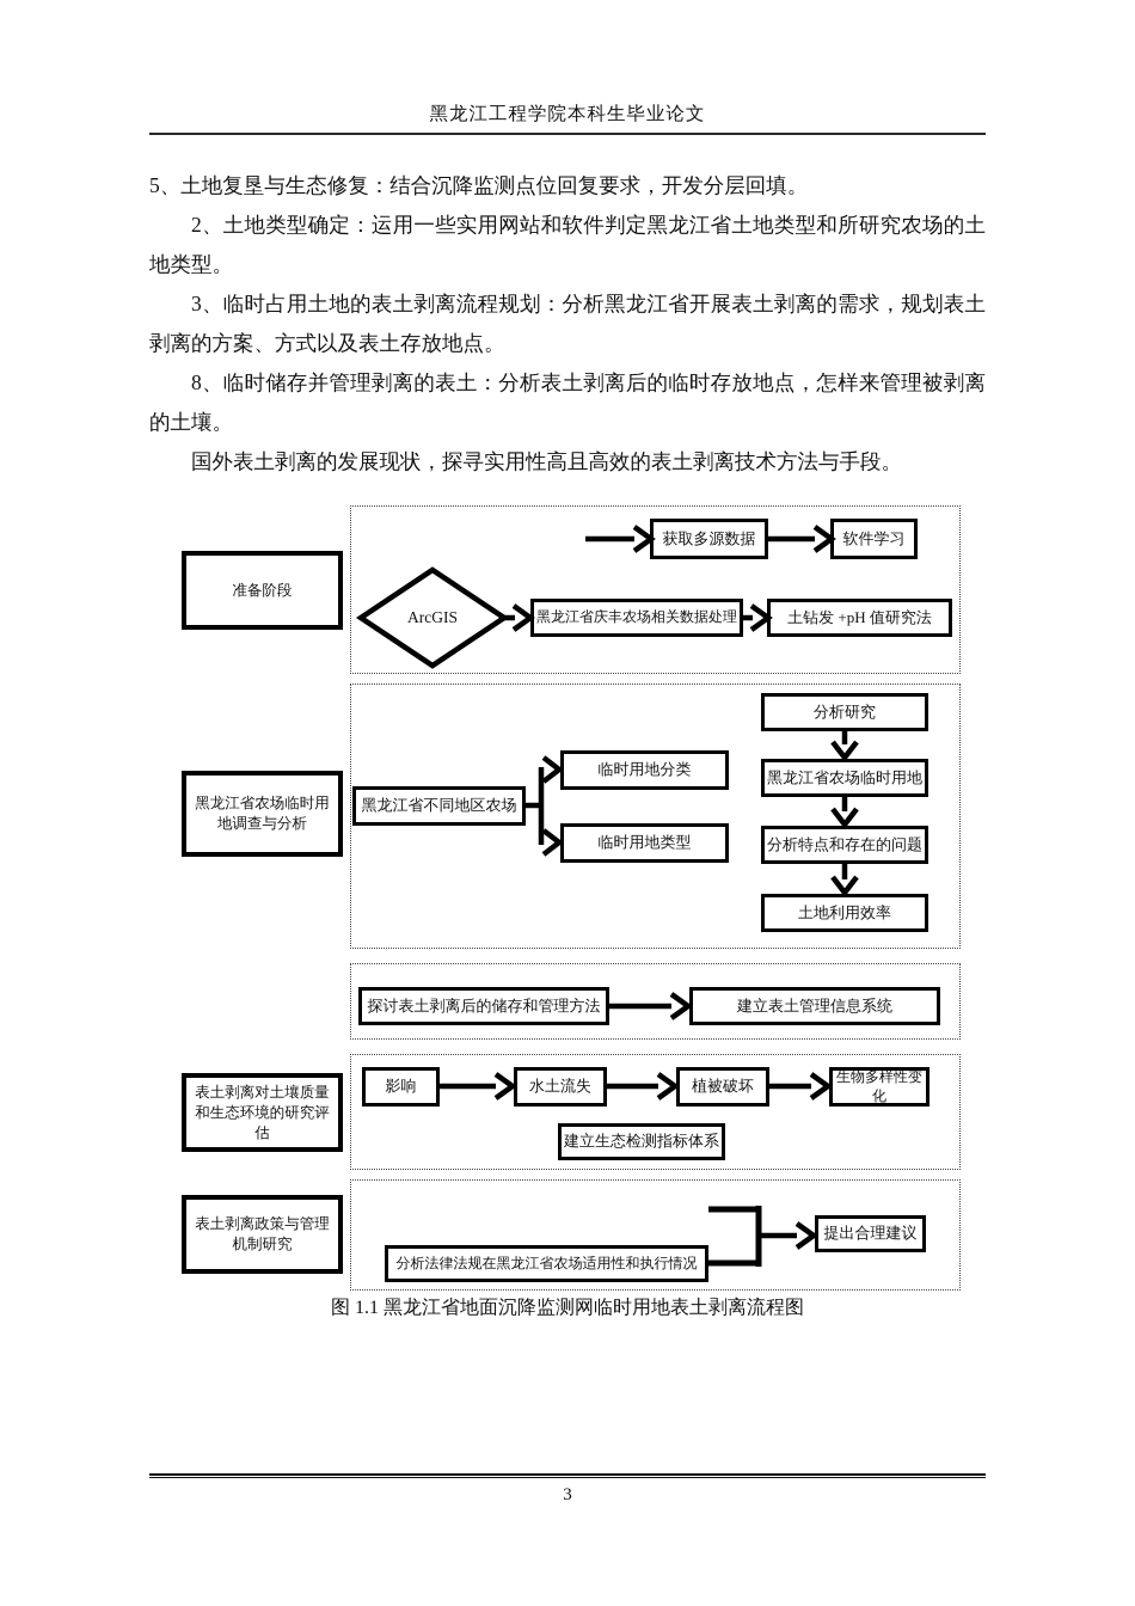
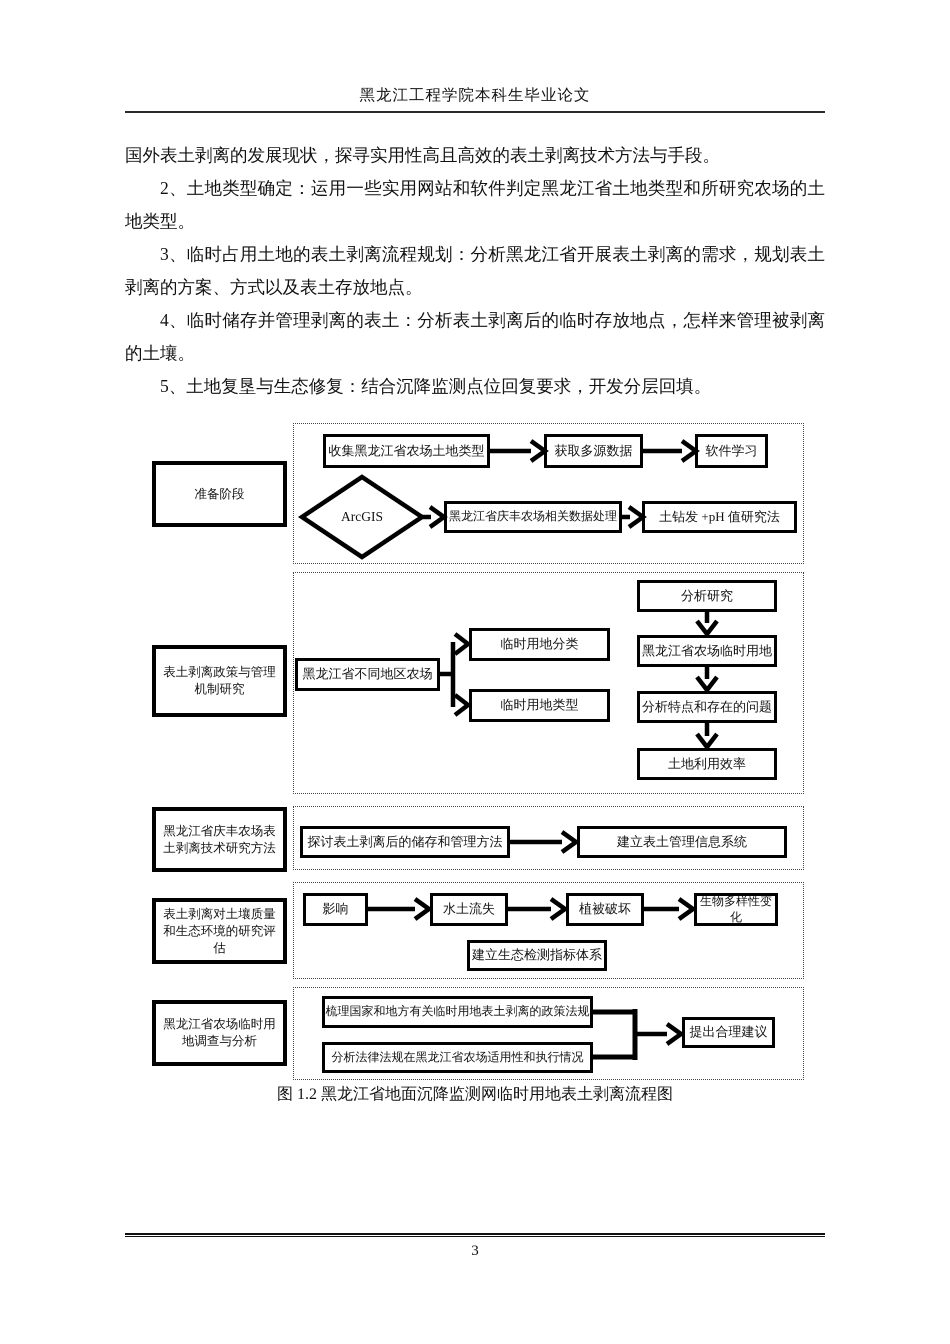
  黑龙江工程学院本科生毕业论文
- 5、土地复垦与生态修复：结合沉降监测点位回复要求，开发分层回填。
+ 国外表土剥离的发展现状，探寻实用性高且高效的表土剥离技术方法与手段。
  2、土地类型确定：运用一些实用网站和软件判定黑龙江省土地类型和所研究农场的土地类型。
  3、临时占用土地的表土剥离流程规划：分析黑龙江省开展表土剥离的需求，规划表土剥离的方案、方式以及表土存放地点。
- 8、临时储存并管理剥离的表土：分析表土剥离后的临时存放地点，怎样来管理被剥离的土壤。
+ 4、临时储存并管理剥离的表土：分析表土剥离后的临时存放地点，怎样来管理被剥离的土壤。
- 国外表土剥离的发展现状，探寻实用性高且高效的表土剥离技术方法与手段。
+ 5、土地复垦与生态修复：结合沉降监测点位回复要求，开发分层回填。
  准备阶段
- 黑龙江省农场临时用地调查与分析
+ 表土剥离政策与管理机制研究
+ 黑龙江省庆丰农场表土剥离技术研究方法
  表土剥离对土壤质量和生态环境的研究评估
- 表土剥离政策与管理机制研究
+ 黑龙江省农场临时用地调查与分析
+ 收集黑龙江省农场土地类型
  获取多源数据
  软件学习
  ArcGIS
  黑龙江省庆丰农场相关数据处理
  土钻发 +pH 值研究法
  黑龙江省不同地区农场
  临时用地分类
  临时用地类型
  分析研究
  黑龙江省农场临时用地
  分析特点和存在的问题
  土地利用效率
  探讨表土剥离后的储存和管理方法
  建立表土管理信息系统
  影响
  水土流失
  植被破坏
  生物多样性变化
  建立生态检测指标体系
+ 梳理国家和地方有关临时用地表土剥离的政策法规
  分析法律法规在黑龙江省农场适用性和执行情况
  提出合理建议
- 图 1.1 黑龙江省地面沉降监测网临时用地表土剥离流程图
+ 图 1.2 黑龙江省地面沉降监测网临时用地表土剥离流程图
  3
